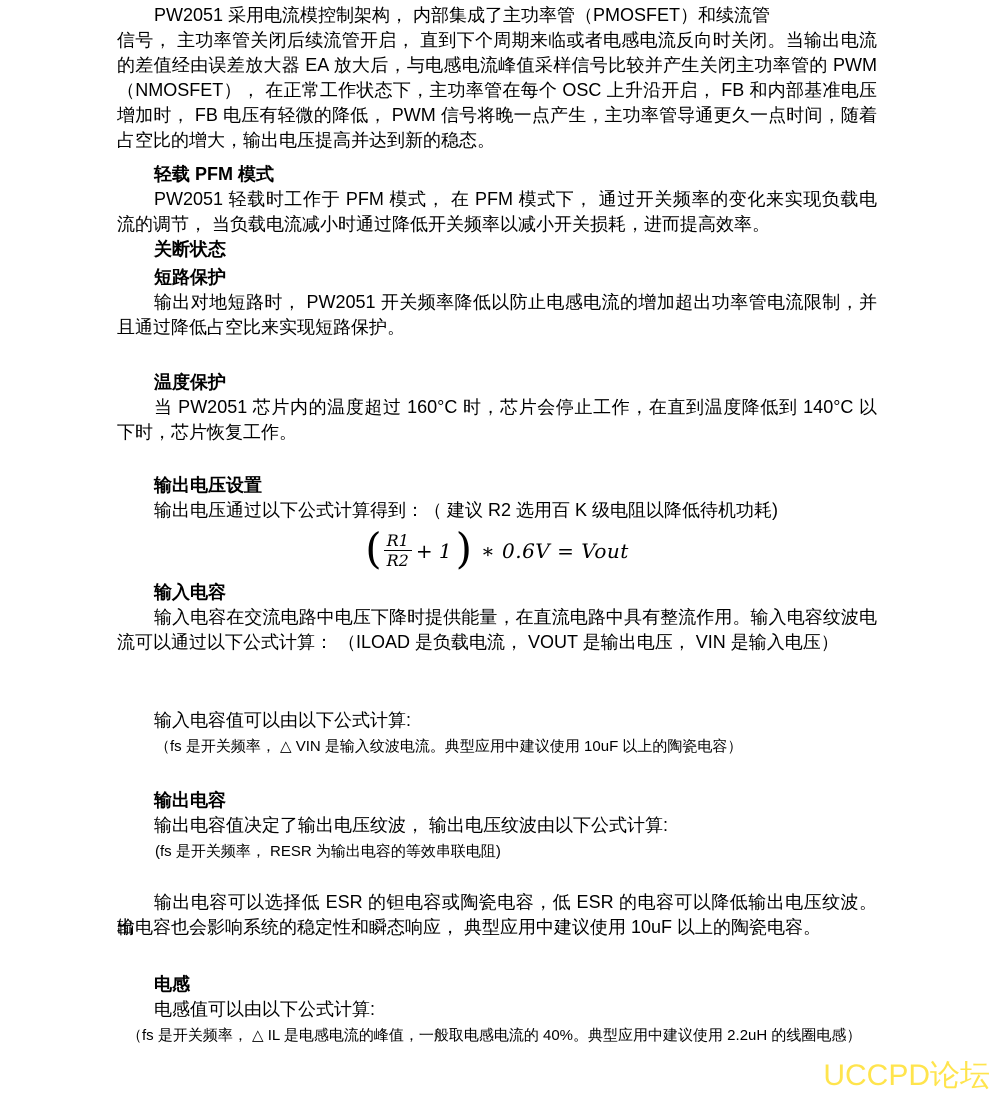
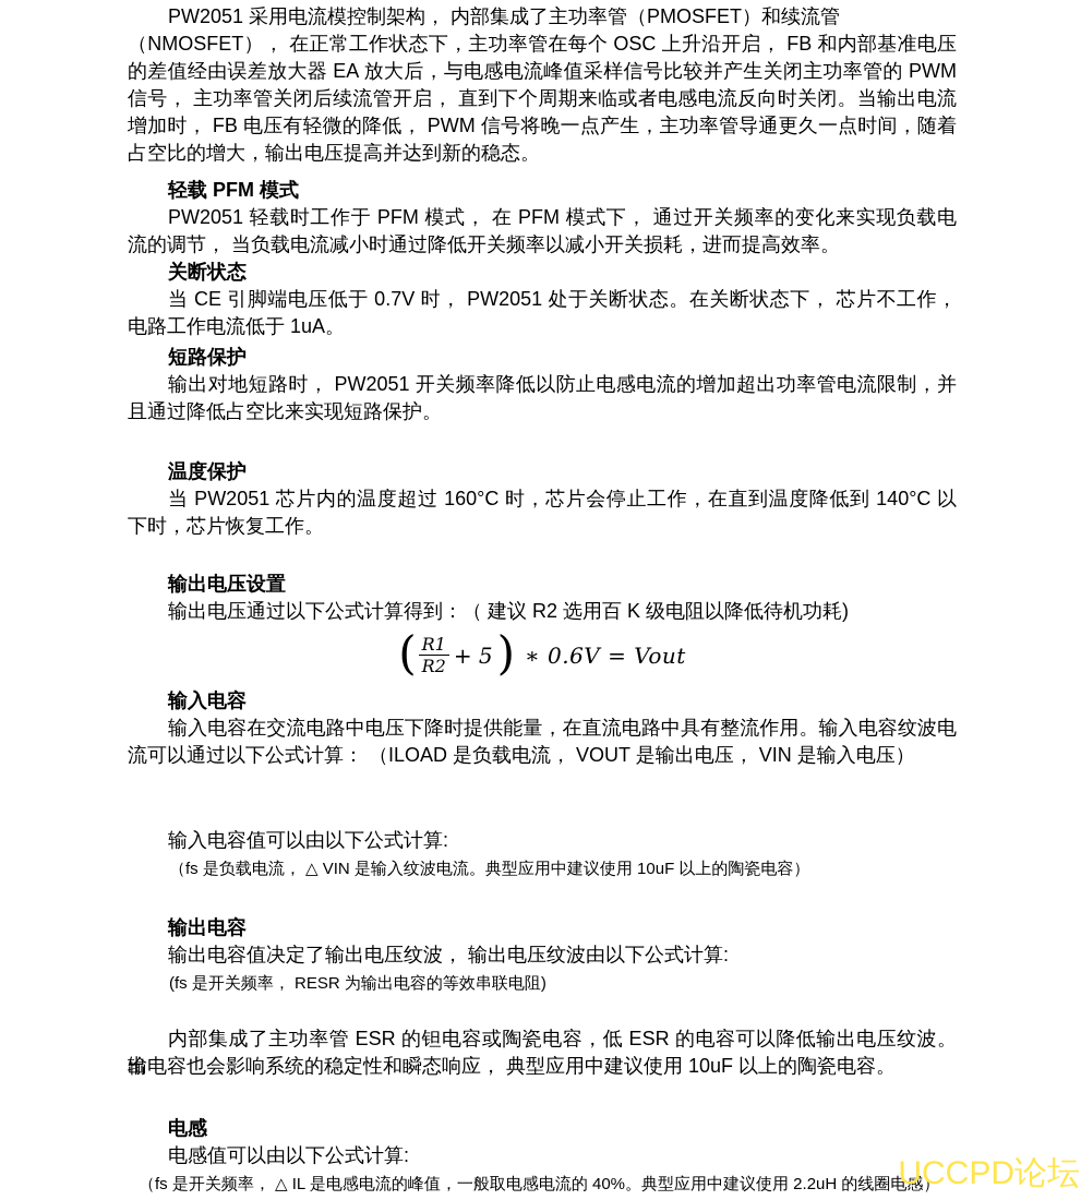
  PW2051 采用电流模控制架构， 内部集成了主功率管（PMOSFET）和续流管
- 信号， 主功率管关闭后续流管开启， 直到下个周期来临或者电感电流反向时关闭。当输出电流
+ （NMOSFET）， 在正常工作状态下，主功率管在每个 OSC 上升沿开启， FB 和内部基准电压
  的差值经由误差放大器 EA 放大后，与电感电流峰值采样信号比较并产生关闭主功率管的 PWM
- （NMOSFET）， 在正常工作状态下，主功率管在每个 OSC 上升沿开启， FB 和内部基准电压
+ 信号， 主功率管关闭后续流管开启， 直到下个周期来临或者电感电流反向时关闭。当输出电流
  增加时， FB 电压有轻微的降低， PWM 信号将晚一点产生，主功率管导通更久一点时间，随着
  占空比的增大，输出电压提高并达到新的稳态。
  轻载 PFM 模式
  PW2051 轻载时工作于 PFM 模式， 在 PFM 模式下， 通过开关频率的变化来实现负载电
  流的调节， 当负载电流减小时通过降低开关频率以减小开关损耗，进而提高效率。
  关断状态
+ 当 CE 引脚端电压低于 0.7V 时， PW2051 处于关断状态。在关断状态下， 芯片不工作，
+ 电路工作电流低于 1uA。
  短路保护
  输出对地短路时， PW2051 开关频率降低以防止电感电流的增加超出功率管电流限制，并
  且通过降低占空比来实现短路保护。
  温度保护
  当 PW2051 芯片内的温度超过 160°C 时，芯片会停止工作，在直到温度降低到 140°C 以
  下时，芯片恢复工作。
  输出电压设置
  输出电压通过以下公式计算得到：（ 建议 R2 选用百 K 级电阻以降低待机功耗)
  (
  R1
  R2
- + 1
+ + 5
  )
  ∗ 0.6V = Vout
  输入电容
  输入电容在交流电路中电压下降时提供能量，在直流电路中具有整流作用。输入电容纹波电
  流可以通过以下公式计算： （ILOAD 是负载电流， VOUT 是输出电压， VIN 是输入电压）
  输入电容值可以由以下公式计算:
- （fs 是开关频率， △ VIN 是输入纹波电流。典型应用中建议使用 10uF 以上的陶瓷电容）
+ （fs 是负载电流， △ VIN 是输入纹波电流。典型应用中建议使用 10uF 以上的陶瓷电容）
  输出电容
  输出电容值决定了输出电压纹波， 输出电压纹波由以下公式计算:
  (fs 是开关频率， RESR 为输出电容的等效串联电阻)
- 输出电容可以选择低 ESR 的钽电容或陶瓷电容，低 ESR 的电容可以降低输出电压纹波。输
+ 内部集成了主功率管 ESR 的钽电容或陶瓷电容，低 ESR 的电容可以降低输出电压纹波。输
  出电容也会影响系统的稳定性和瞬态响应， 典型应用中建议使用 10uF 以上的陶瓷电容。
  电感
  电感值可以由以下公式计算:
  （fs 是开关频率， △ IL 是电感电流的峰值，一般取电感电流的 40%。典型应用中建议使用 2.2uH 的线圈电感）
  UCCPD论坛
